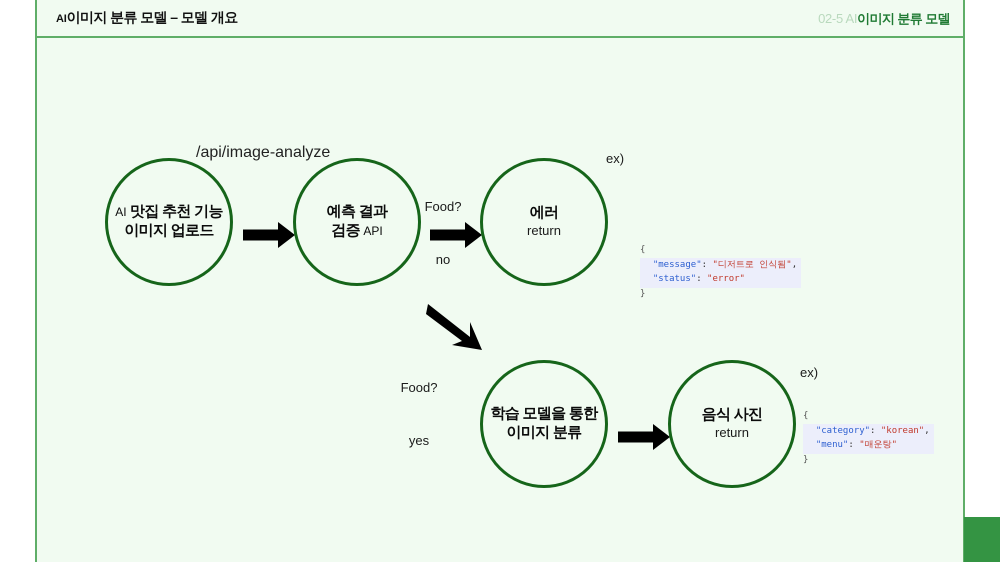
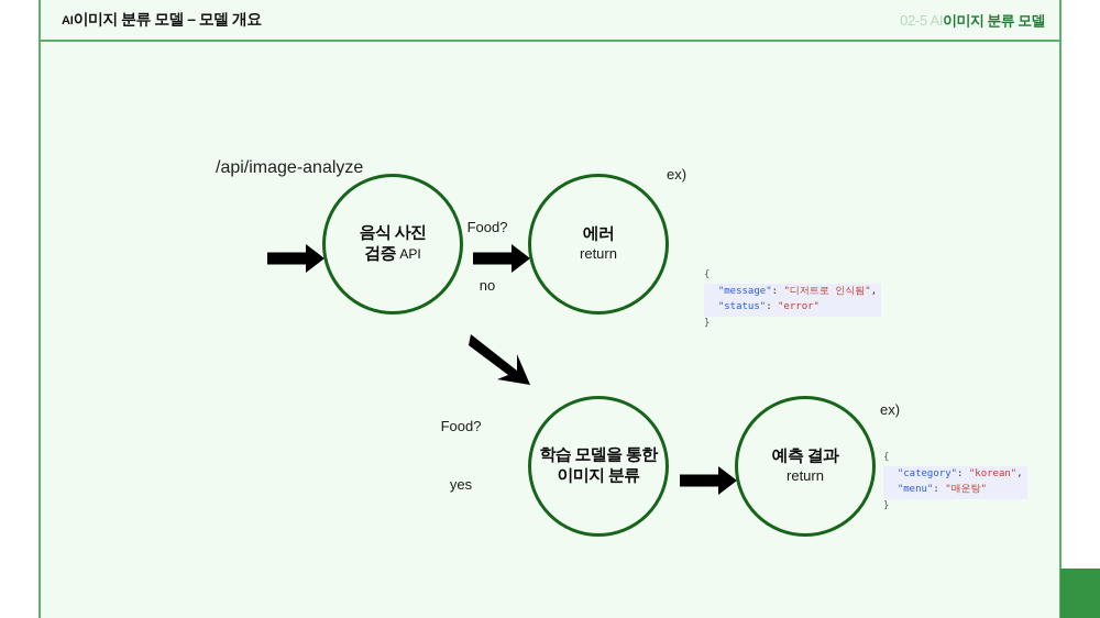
  AI이미지 분류 모델 – 모델 개요
  02-5 AI이미지 분류 모델
  /api/image-analyze
- AI 맛집 추천 기능
- 이미지 업로드
- 예측 결과
+ 음식 사진
  검증 API
  Food?
  no
  에러
  return
  ex)
  { "message": "디저트로 인식됨", "status": "error" }
  Food?
  yes
  학습 모델을 통한
  이미지 분류
- 음식 사진
+ 예측 결과
  return
  ex)
  { "category": "korean", "menu": "매운탕" }
